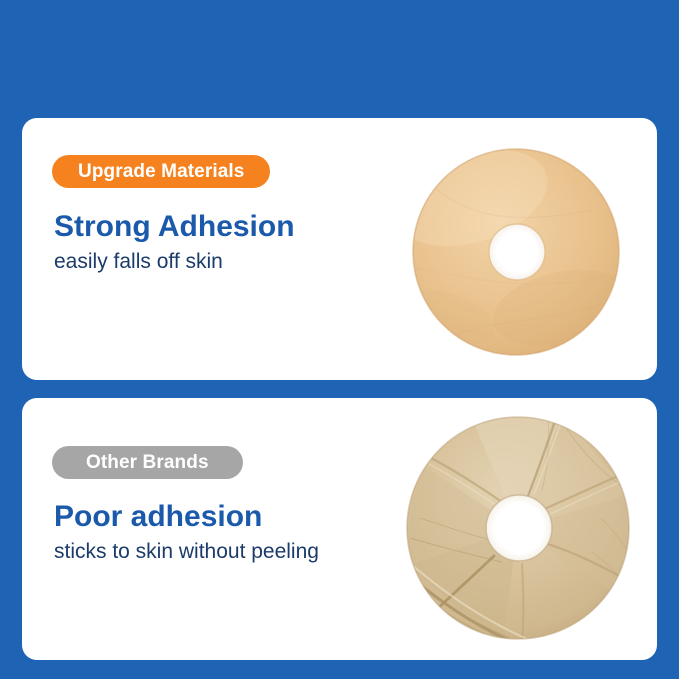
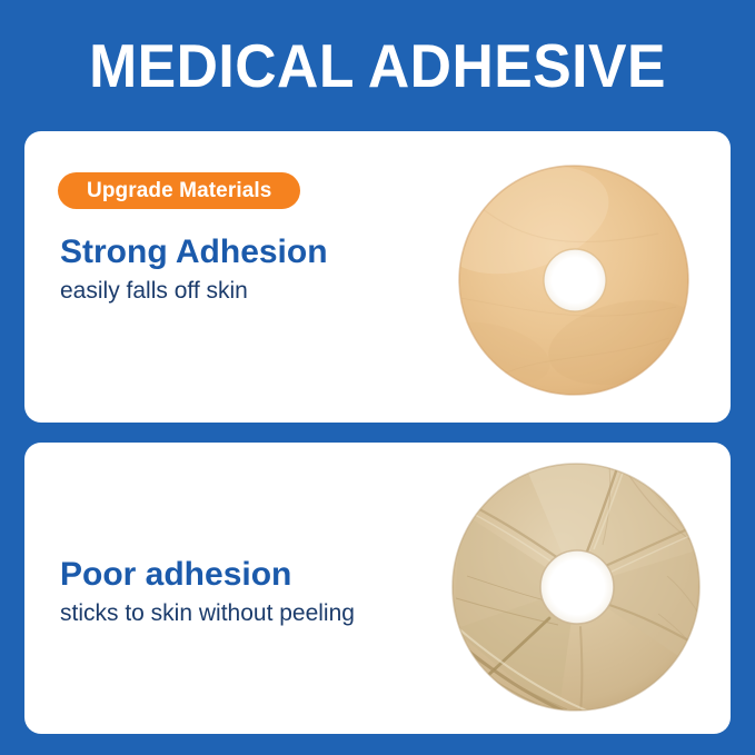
+ MEDICAL ADHESIVE
  Upgrade Materials
  Strong Adhesion
  easily falls off skin
- Other Brands
  Poor adhesion
  sticks to skin without peeling
